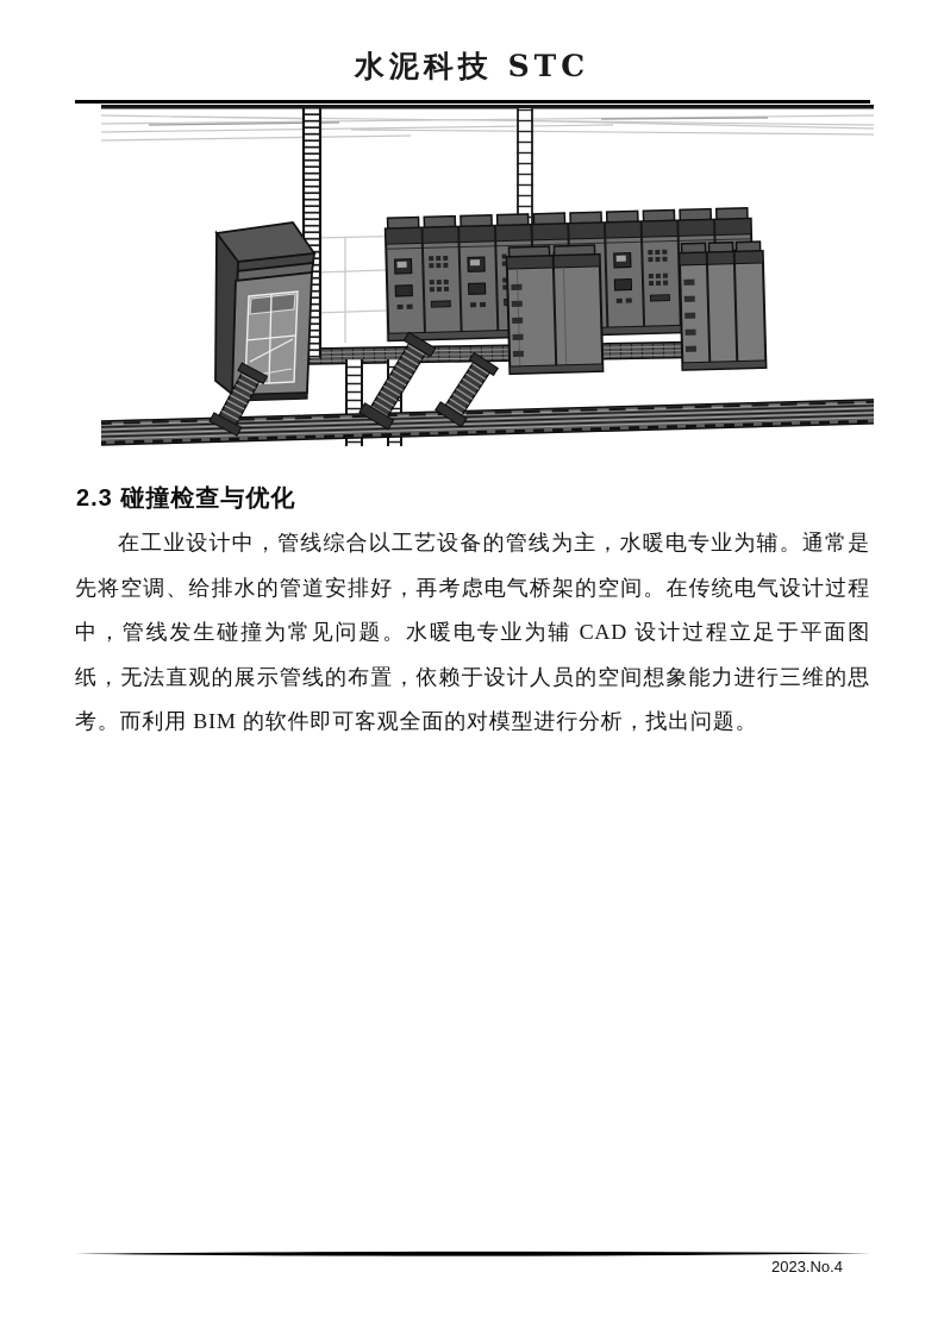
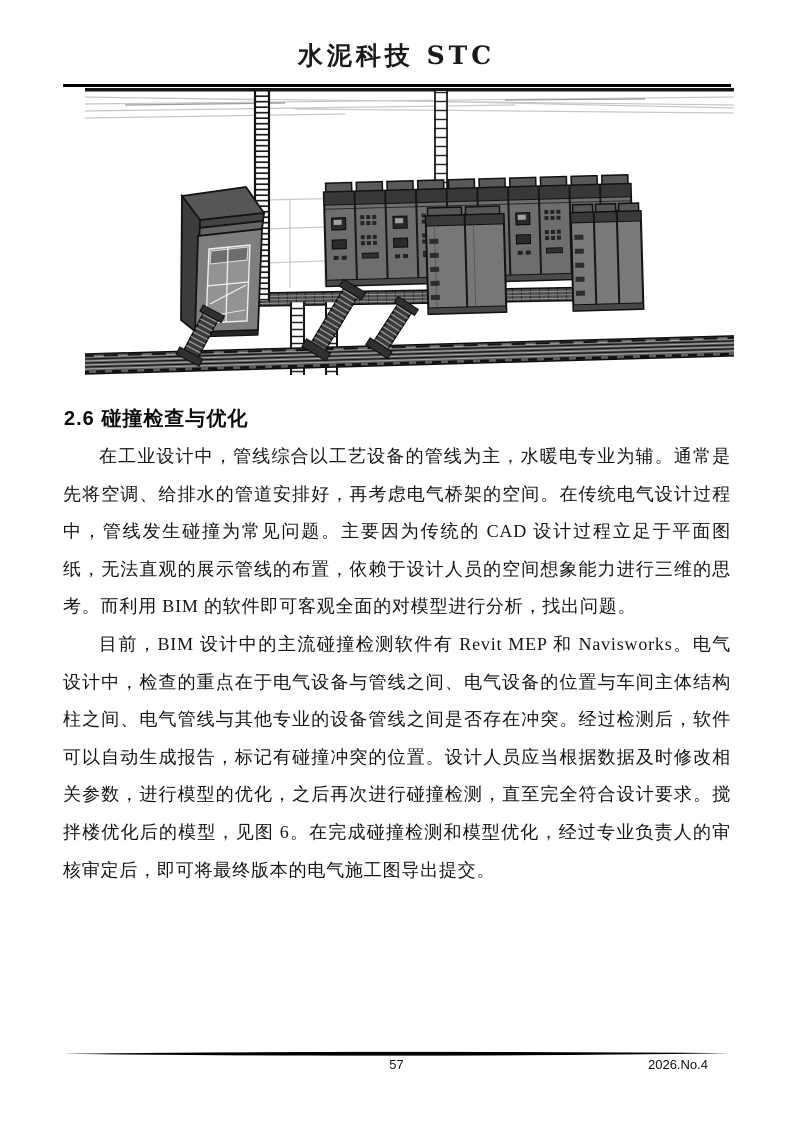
  水泥科技 STC
- 2.3 碰撞检查与优化
+ 2.6 碰撞检查与优化
- 在工业设计中，管线综合以工艺设备的管线为主，水暖电专业为辅。通常是先将空调、给排水的管道安排好，再考虑电气桥架的空间。在传统电气设计过程中，管线发生碰撞为常见问题。水暖电专业为辅 CAD 设计过程立足于平面图纸，无法直观的展示管线的布置，依赖于设计人员的空间想象能力进行三维的思考。而利用 BIM 的软件即可客观全面的对模型进行分析，找出问题。
+ 在工业设计中，管线综合以工艺设备的管线为主，水暖电专业为辅。通常是先将空调、给排水的管道安排好，再考虑电气桥架的空间。在传统电气设计过程中，管线发生碰撞为常见问题。主要因为传统的 CAD 设计过程立足于平面图纸，无法直观的展示管线的布置，依赖于设计人员的空间想象能力进行三维的思考。而利用 BIM 的软件即可客观全面的对模型进行分析，找出问题。
+ 目前，BIM 设计中的主流碰撞检测软件有 Revit MEP 和 Navisworks。电气设计中，检查的重点在于电气设备与管线之间、电气设备的位置与车间主体结构柱之间、电气管线与其他专业的设备管线之间是否存在冲突。经过检测后，软件可以自动生成报告，标记有碰撞冲突的位置。设计人员应当根据数据及时修改相关参数，进行模型的优化，之后再次进行碰撞检测，直至完全符合设计要求。搅拌楼优化后的模型，见图 6。在完成碰撞检测和模型优化，经过专业负责人的审核审定后，即可将最终版本的电气施工图导出提交。
+ 57
- 2023.No.4
+ 2026.No.4
